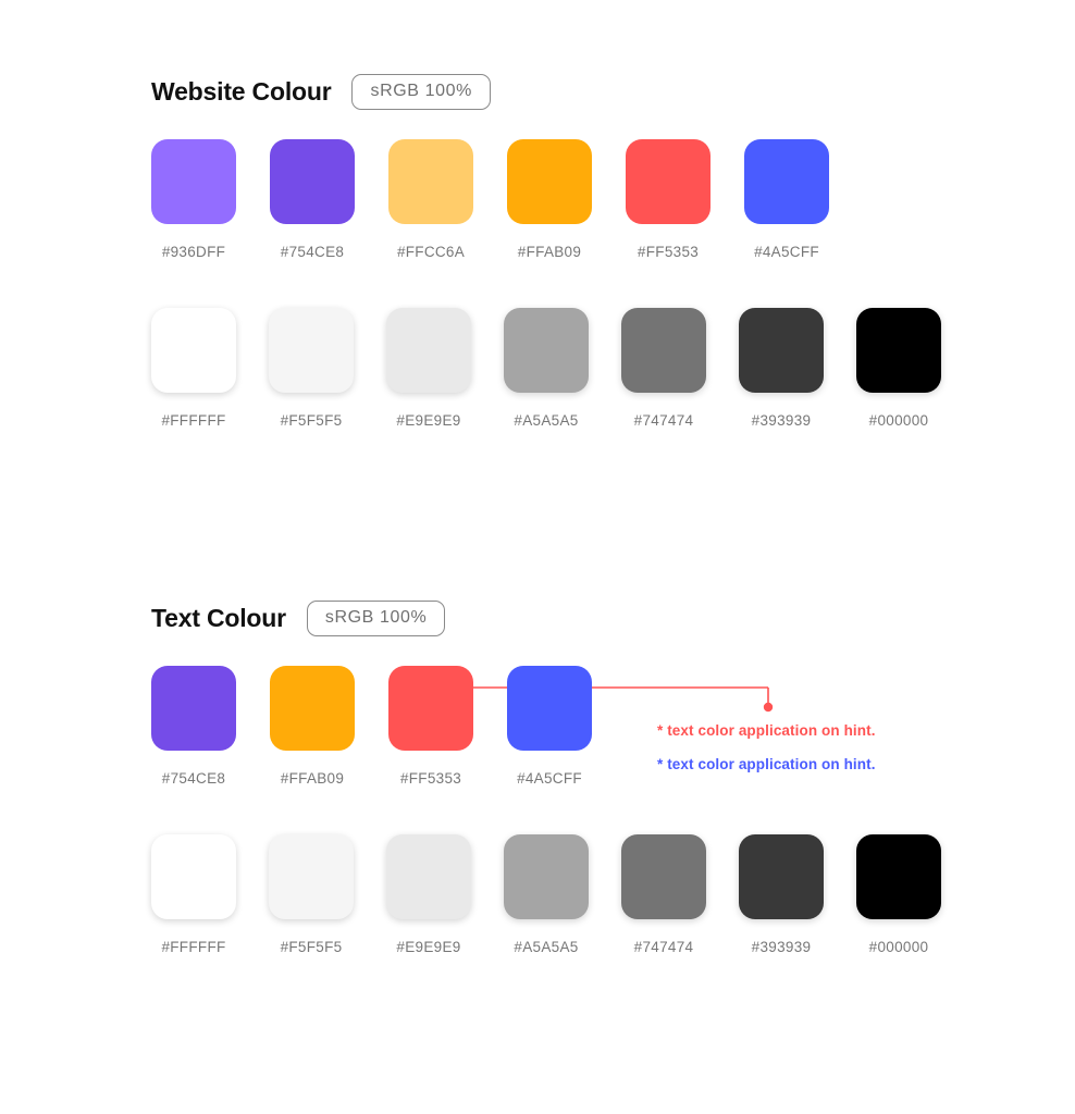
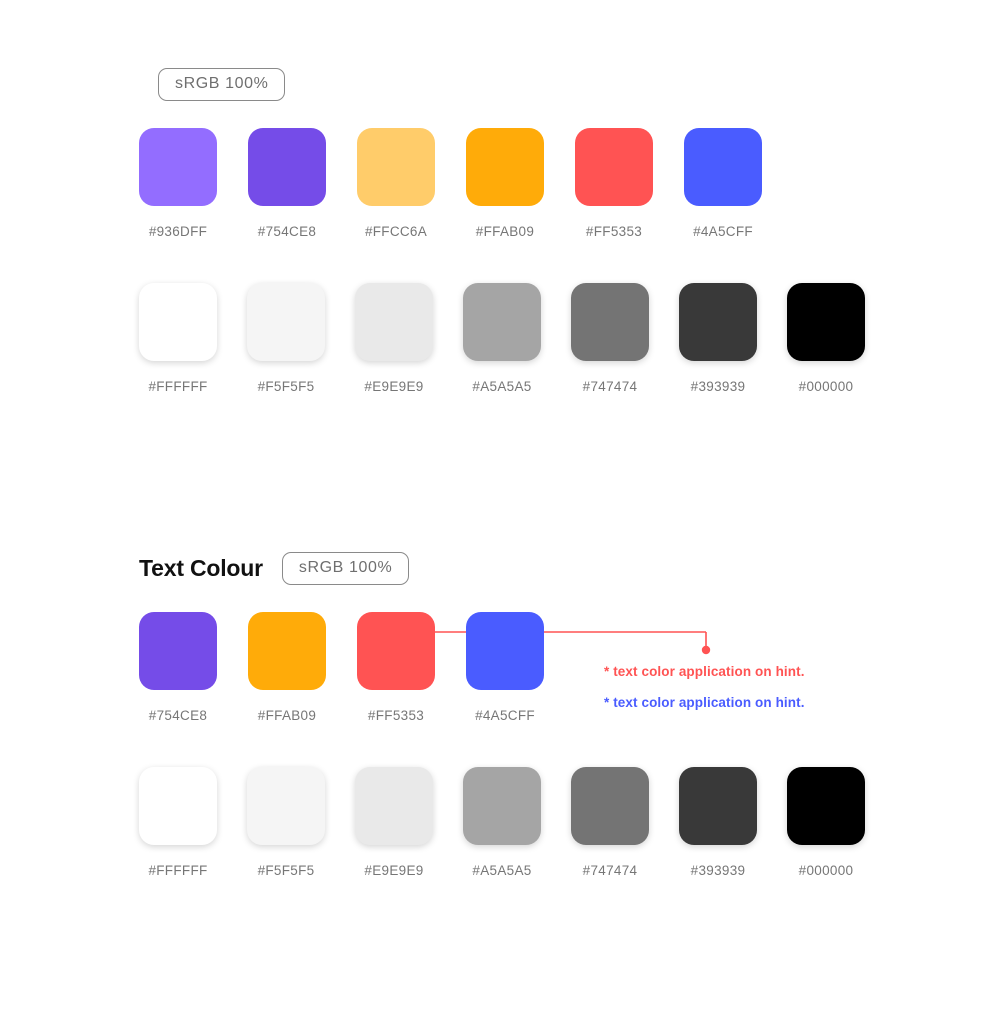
- Website Colour
  sRGB 100%
  #936DFF
  #754CE8
  #FFCC6A
  #FFAB09
  #FF5353
  #4A5CFF
  #FFFFFF
  #F5F5F5
  #E9E9E9
  #A5A5A5
  #747474
  #393939
  #000000
  Text Colour
  sRGB 100%
  * text color application on hint.
  * text color application on hint.
  #754CE8
  #FFAB09
  #FF5353
  #4A5CFF
  #FFFFFF
  #F5F5F5
  #E9E9E9
  #A5A5A5
  #747474
  #393939
  #000000
